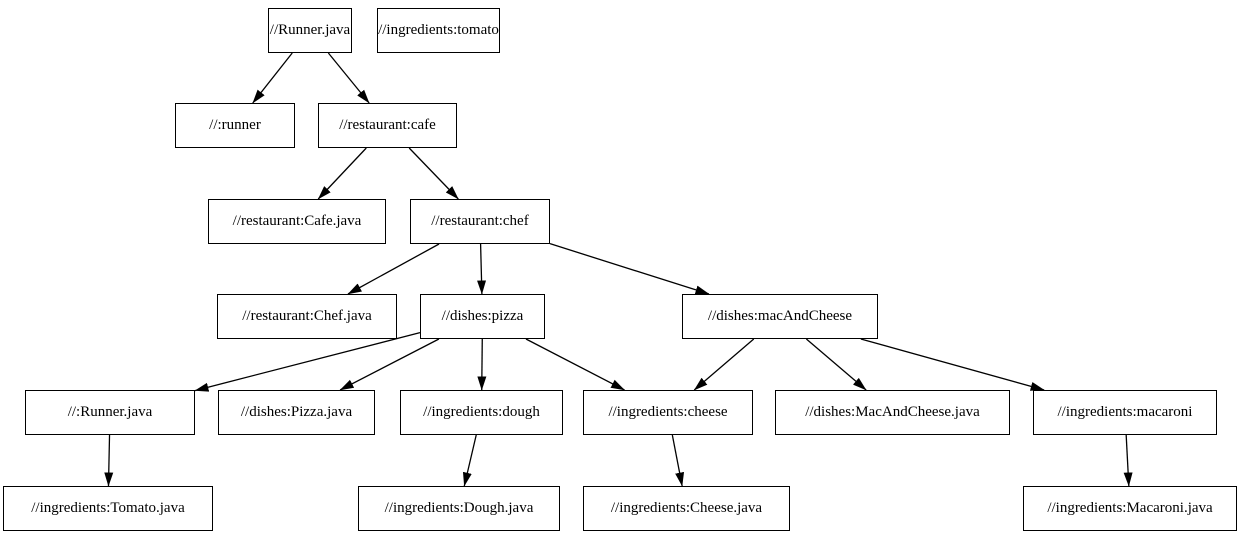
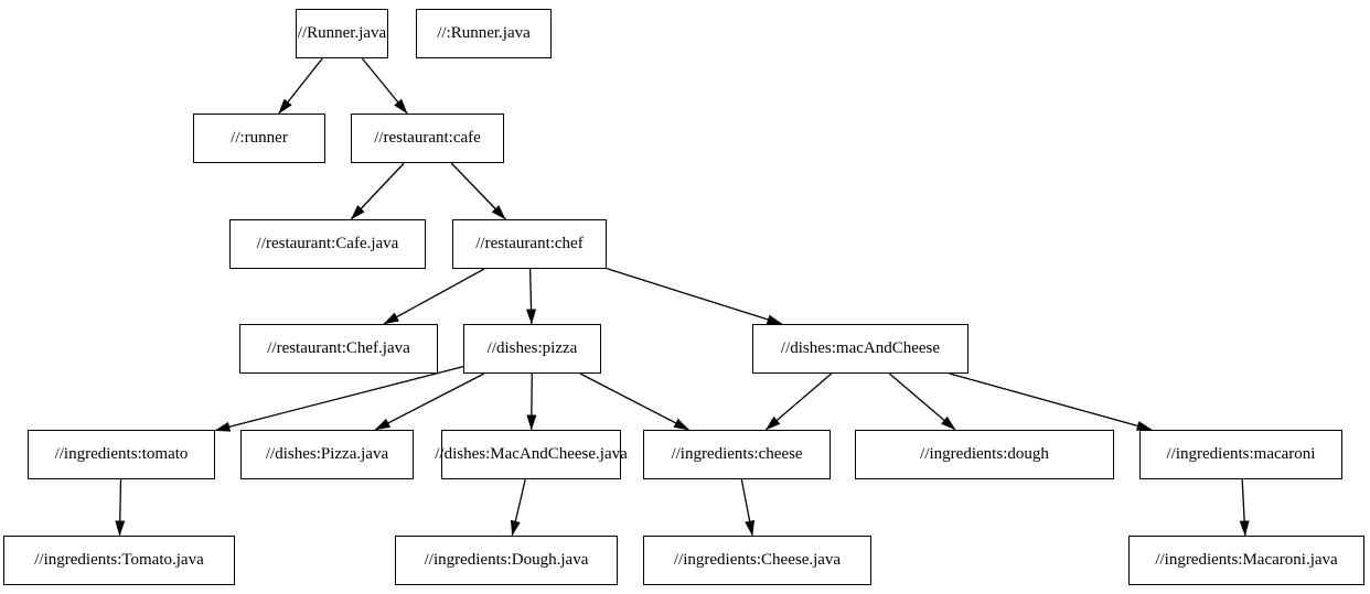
  //Runner.java
- //ingredients:tomato
+ //:Runner.java
  //:runner
  //restaurant:cafe
  //restaurant:Cafe.java
  //restaurant:chef
  //restaurant:Chef.java
  //dishes:pizza
  //dishes:macAndCheese
- //:Runner.java
+ //ingredients:tomato
  //dishes:Pizza.java
- //ingredients:dough
+ //dishes:MacAndCheese.java
  //ingredients:cheese
- //dishes:MacAndCheese.java
+ //ingredients:dough
  //ingredients:macaroni
  //ingredients:Tomato.java
  //ingredients:Dough.java
  //ingredients:Cheese.java
  //ingredients:Macaroni.java
